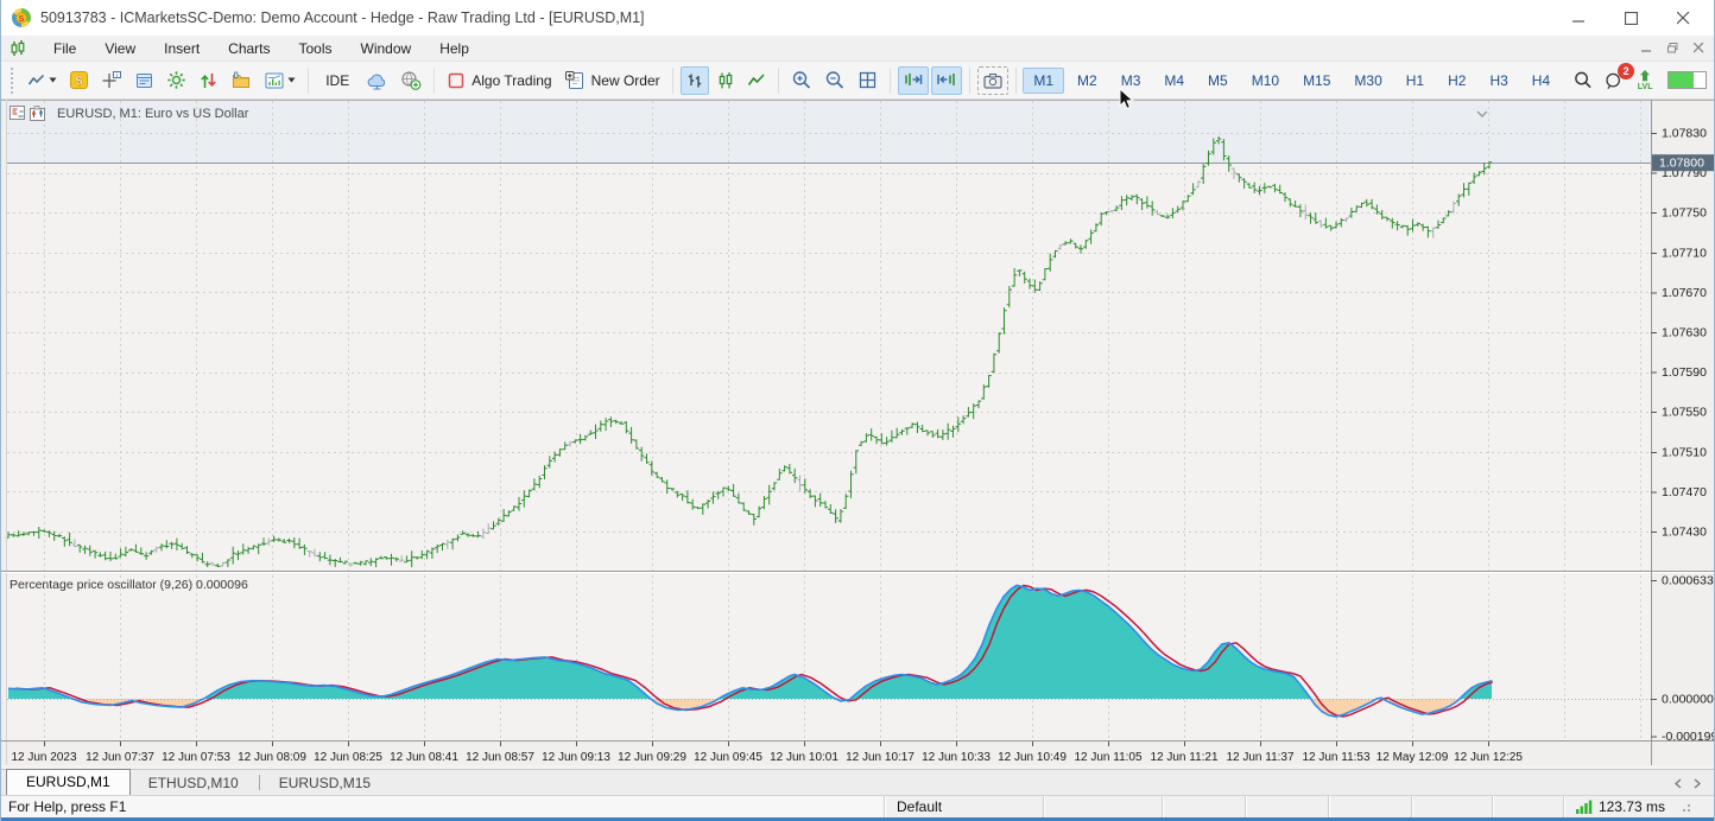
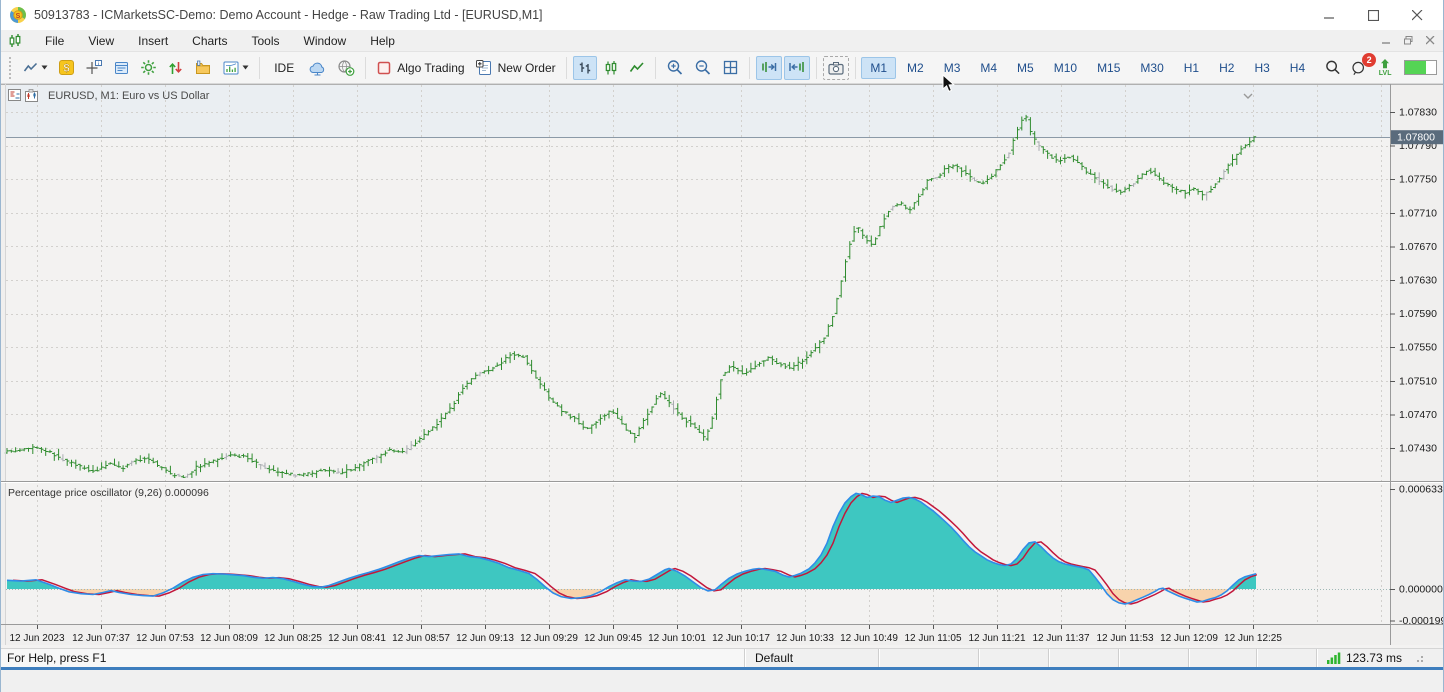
  50913783 - ICMarketsSC-Demo: Demo Account - Hedge - Raw Trading Ltd - [EURUSD,M1]
  File
  View
  Insert
  Charts
  Tools
  Window
  Help
  $
  IDE
  Algo Trading
  New Order
  M1
  M2
  M3
  M4
  M5
  M10
  M15
  M30
  H1
  H2
  H3
  H4
  2
  EURUSD, M1: Euro vs US Dollar
  Percentage price oscillator (9,26) 0.000096
  1.07830
  1.07790
  1.07750
  1.07710
  1.07670
  1.07630
  1.07590
  1.07550
  1.07510
  1.07470
  1.07430
  1.07800
  0.000633
  0.000000
  -0.00019
  12 Jun 2023
  12 Jun 07:37
  12 Jun 07:53
  12 Jun 08:09
  12 Jun 08:25
  12 Jun 08:41
  12 Jun 08:57
  12 Jun 09:13
  12 Jun 09:29
  12 Jun 09:45
  12 Jun 10:01
  12 Jun 10:17
  12 Jun 10:33
  12 Jun 10:49
  12 Jun 11:05
  12 Jun 11:21
  12 Jun 11:37
  12 Jun 11:53
- 12 May 12:09
+ 12 Jun 12:09
  12 Jun 12:25
- EURUSD,M1
- ETHUSD,M10
- EURUSD,M15
  For Help, press F1
  Default
  123.73 ms
